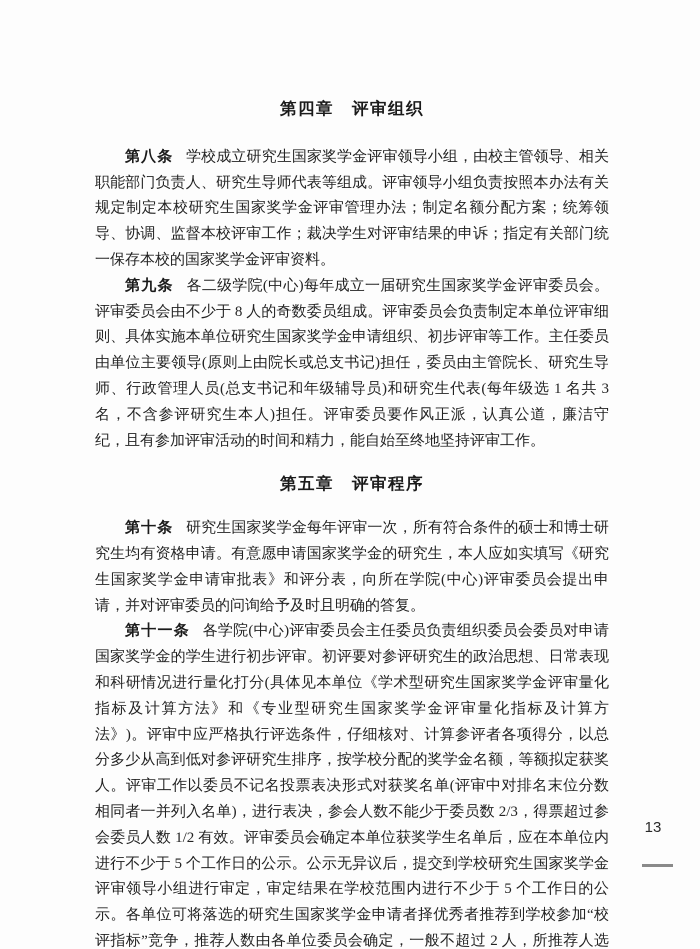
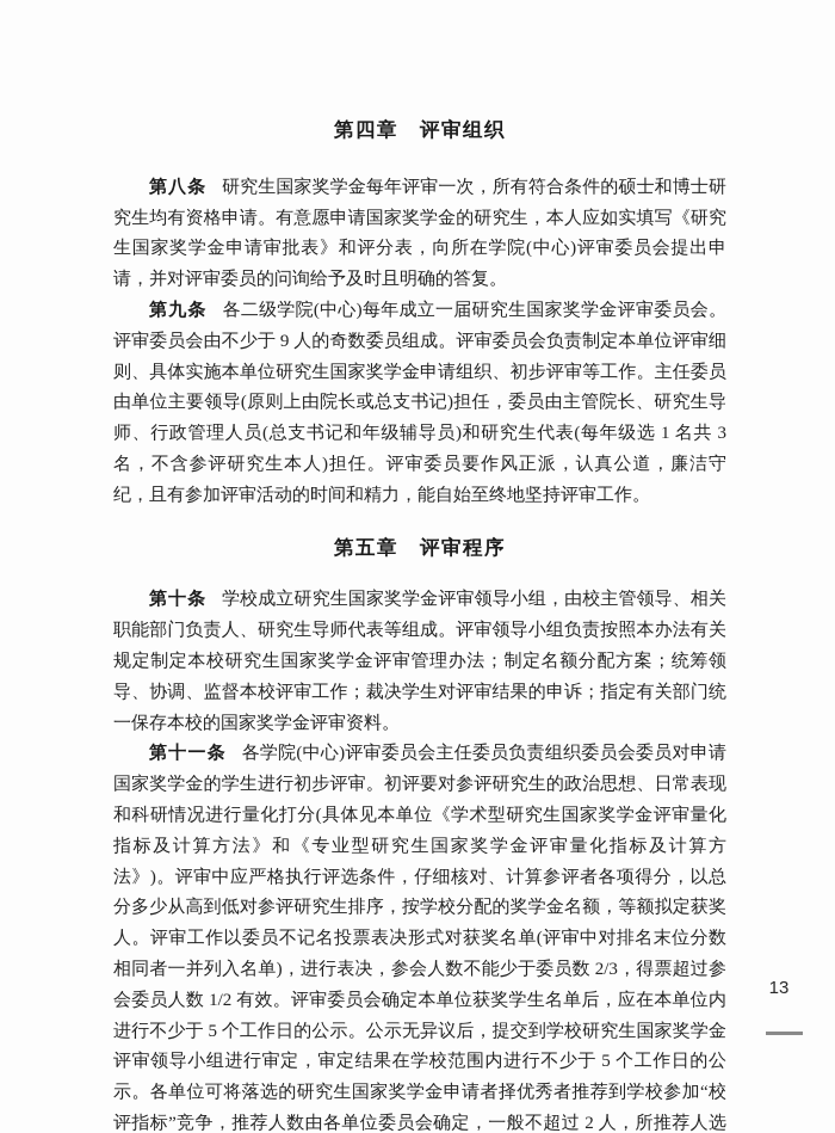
  第四章 评审组织
- 第八条 学校成立研究生国家奖学金评审领导小组，由校主管领导、相关职能部门负责人、研究生导师代表等组成。评审领导小组负责按照本办法有关规定制定本校研究生国家奖学金评审管理办法；制定名额分配方案；统筹领导、协调、监督本校评审工作；裁决学生对评审结果的申诉；指定有关部门统一保存本校的国家奖学金评审资料。
+ 第八条 研究生国家奖学金每年评审一次，所有符合条件的硕士和博士研究生均有资格申请。有意愿申请国家奖学金的研究生，本人应如实填写《研究生国家奖学金申请审批表》和评分表，向所在学院(中心)评审委员会提出申请，并对评审委员的问询给予及时且明确的答复。
- 第九条 各二级学院(中心)每年成立一届研究生国家奖学金评审委员会。评审委员会由不少于 8 人的奇数委员组成。评审委员会负责制定本单位评审细则、具体实施本单位研究生国家奖学金申请组织、初步评审等工作。主任委员由单位主要领导(原则上由院长或总支书记)担任，委员由主管院长、研究生导师、行政管理人员(总支书记和年级辅导员)和研究生代表(每年级选 1 名共 3 名，不含参评研究生本人)担任。评审委员要作风正派，认真公道，廉洁守纪，且有参加评审活动的时间和精力，能自始至终地坚持评审工作。
+ 第九条 各二级学院(中心)每年成立一届研究生国家奖学金评审委员会。评审委员会由不少于 9 人的奇数委员组成。评审委员会负责制定本单位评审细则、具体实施本单位研究生国家奖学金申请组织、初步评审等工作。主任委员由单位主要领导(原则上由院长或总支书记)担任，委员由主管院长、研究生导师、行政管理人员(总支书记和年级辅导员)和研究生代表(每年级选 1 名共 3 名，不含参评研究生本人)担任。评审委员要作风正派，认真公道，廉洁守纪，且有参加评审活动的时间和精力，能自始至终地坚持评审工作。
  第五章 评审程序
- 第十条 研究生国家奖学金每年评审一次，所有符合条件的硕士和博士研究生均有资格申请。有意愿申请国家奖学金的研究生，本人应如实填写《研究生国家奖学金申请审批表》和评分表，向所在学院(中心)评审委员会提出申请，并对评审委员的问询给予及时且明确的答复。
+ 第十条 学校成立研究生国家奖学金评审领导小组，由校主管领导、相关职能部门负责人、研究生导师代表等组成。评审领导小组负责按照本办法有关规定制定本校研究生国家奖学金评审管理办法；制定名额分配方案；统筹领导、协调、监督本校评审工作；裁决学生对评审结果的申诉；指定有关部门统一保存本校的国家奖学金评审资料。
  第十一条 各学院(中心)评审委员会主任委员负责组织委员会委员对申请国家奖学金的学生进行初步评审。初评要对参评研究生的政治思想、日常表现和科研情况进行量化打分(具体见本单位《学术型研究生国家奖学金评审量化指标及计算方法》和《专业型研究生国家奖学金评审量化指标及计算方法》)。评审中应严格执行评选条件，仔细核对、计算参评者各项得分，以总分多少从高到低对参评研究生排序，按学校分配的奖学金名额，等额拟定获奖人。评审工作以委员不记名投票表决形式对获奖名单(评审中对排名末位分数相同者一并列入名单)，进行表决，参会人数不能少于委员数 2/3，得票超过参会委员人数 1/2 有效。评审委员会确定本单位获奖学生名单后，应在本单位内进行不少于 5 个工作日的公示。公示无异议后，提交到学校研究生国家奖学金评审领导小组进行审定，审定结果在学校范围内进行不少于 5 个工作日的公示。各单位可将落选的研究生国家奖学金申请者择优秀者推荐到学校参加“校评指标”竞争，推荐人数由各单位委员会确定，一般不超过 2 人，所推荐人选
  13
